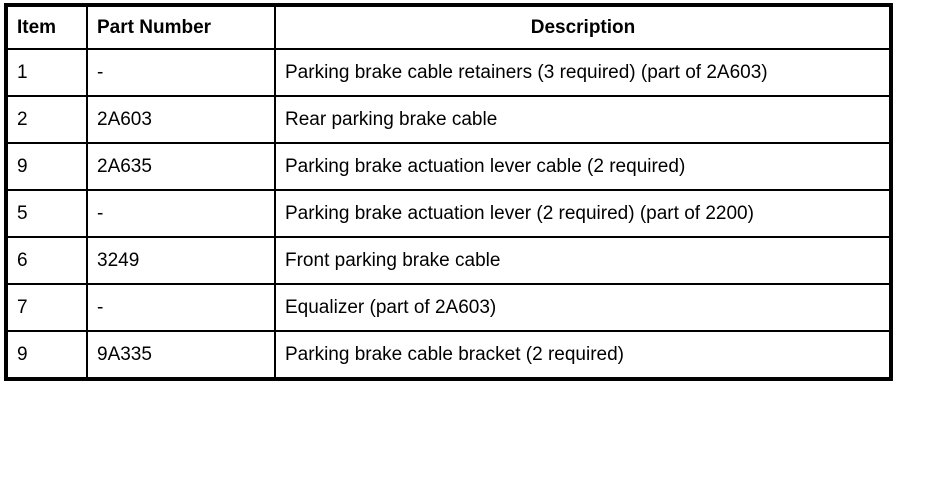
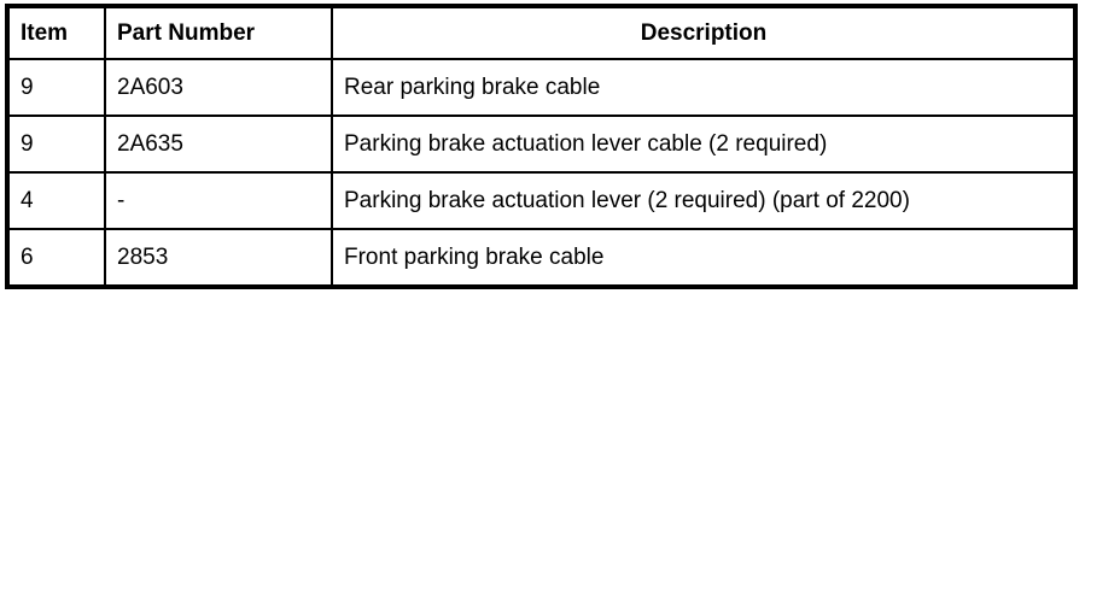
  Item	Part Number	Description
- 1	-	Parking brake cable retainers (3 required) (part of 2A603)
- 2	2A603	Rear parking brake cable
+ 9	2A603	Rear parking brake cable
  9	2A635	Parking brake actuation lever cable (2 required)
- 5	-	Parking brake actuation lever (2 required) (part of 2200)
+ 4	-	Parking brake actuation lever (2 required) (part of 2200)
- 6	3249	Front parking brake cable
+ 6	2853	Front parking brake cable
- 7	-	Equalizer (part of 2A603)
- 9	9A335	Parking brake cable bracket (2 required)
